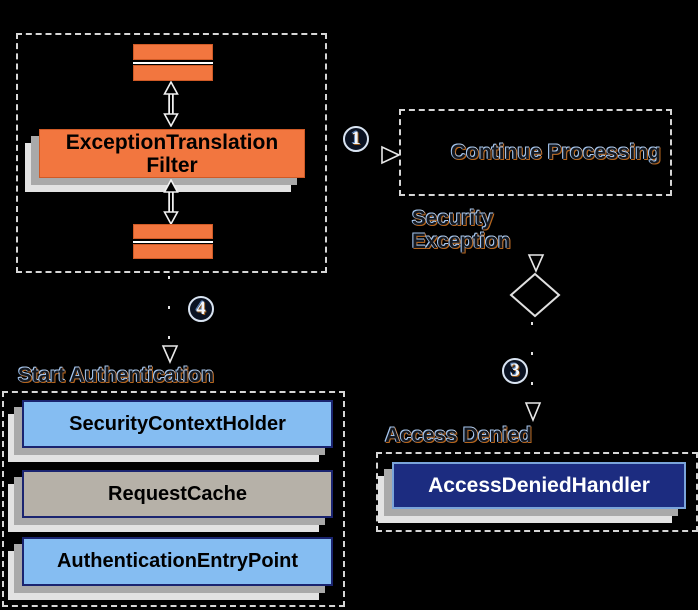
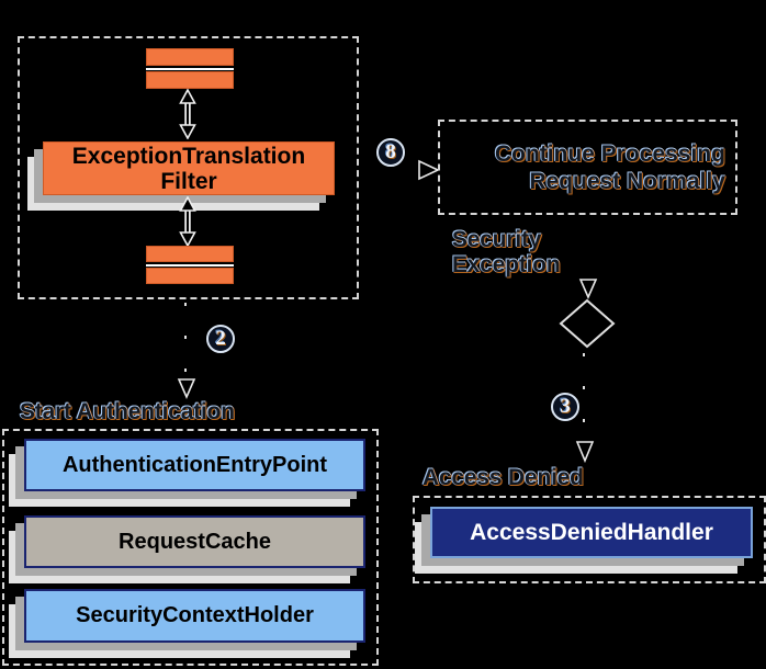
  ExceptionTranslation
  Filter
- 1
+ 8
  Continue Processing
+ Request Normally
  Security
  Exception
- 4
+ 2
  Start Authentication
- SecurityContextHolder
+ AuthenticationEntryPoint
  RequestCache
- AuthenticationEntryPoint
+ SecurityContextHolder
  3
  Access Denied
  AccessDeniedHandler
